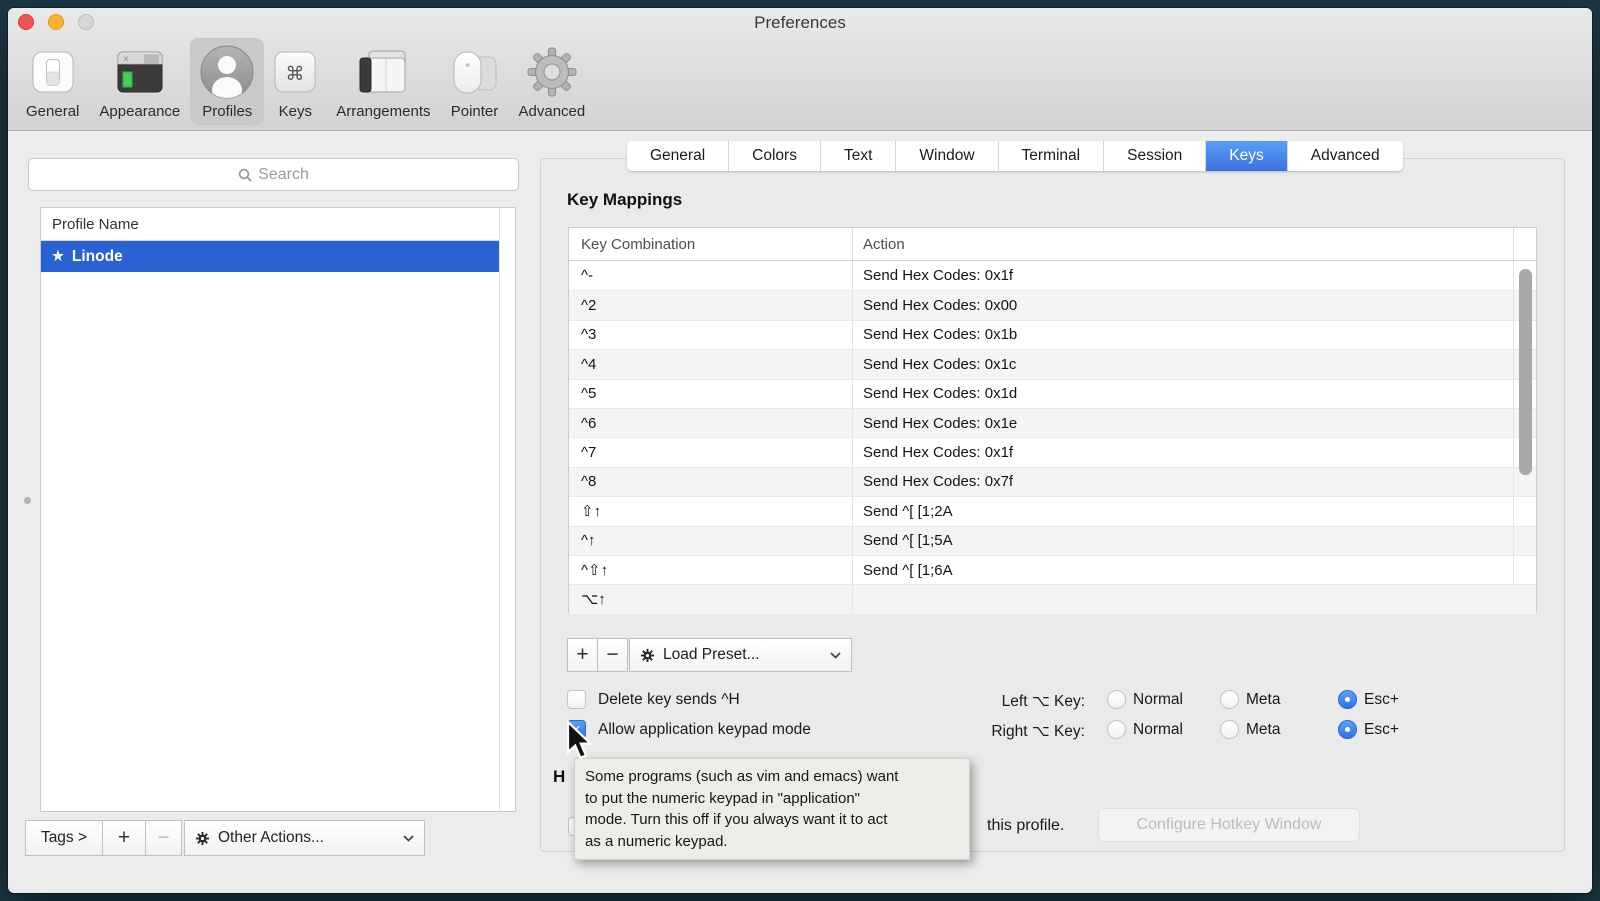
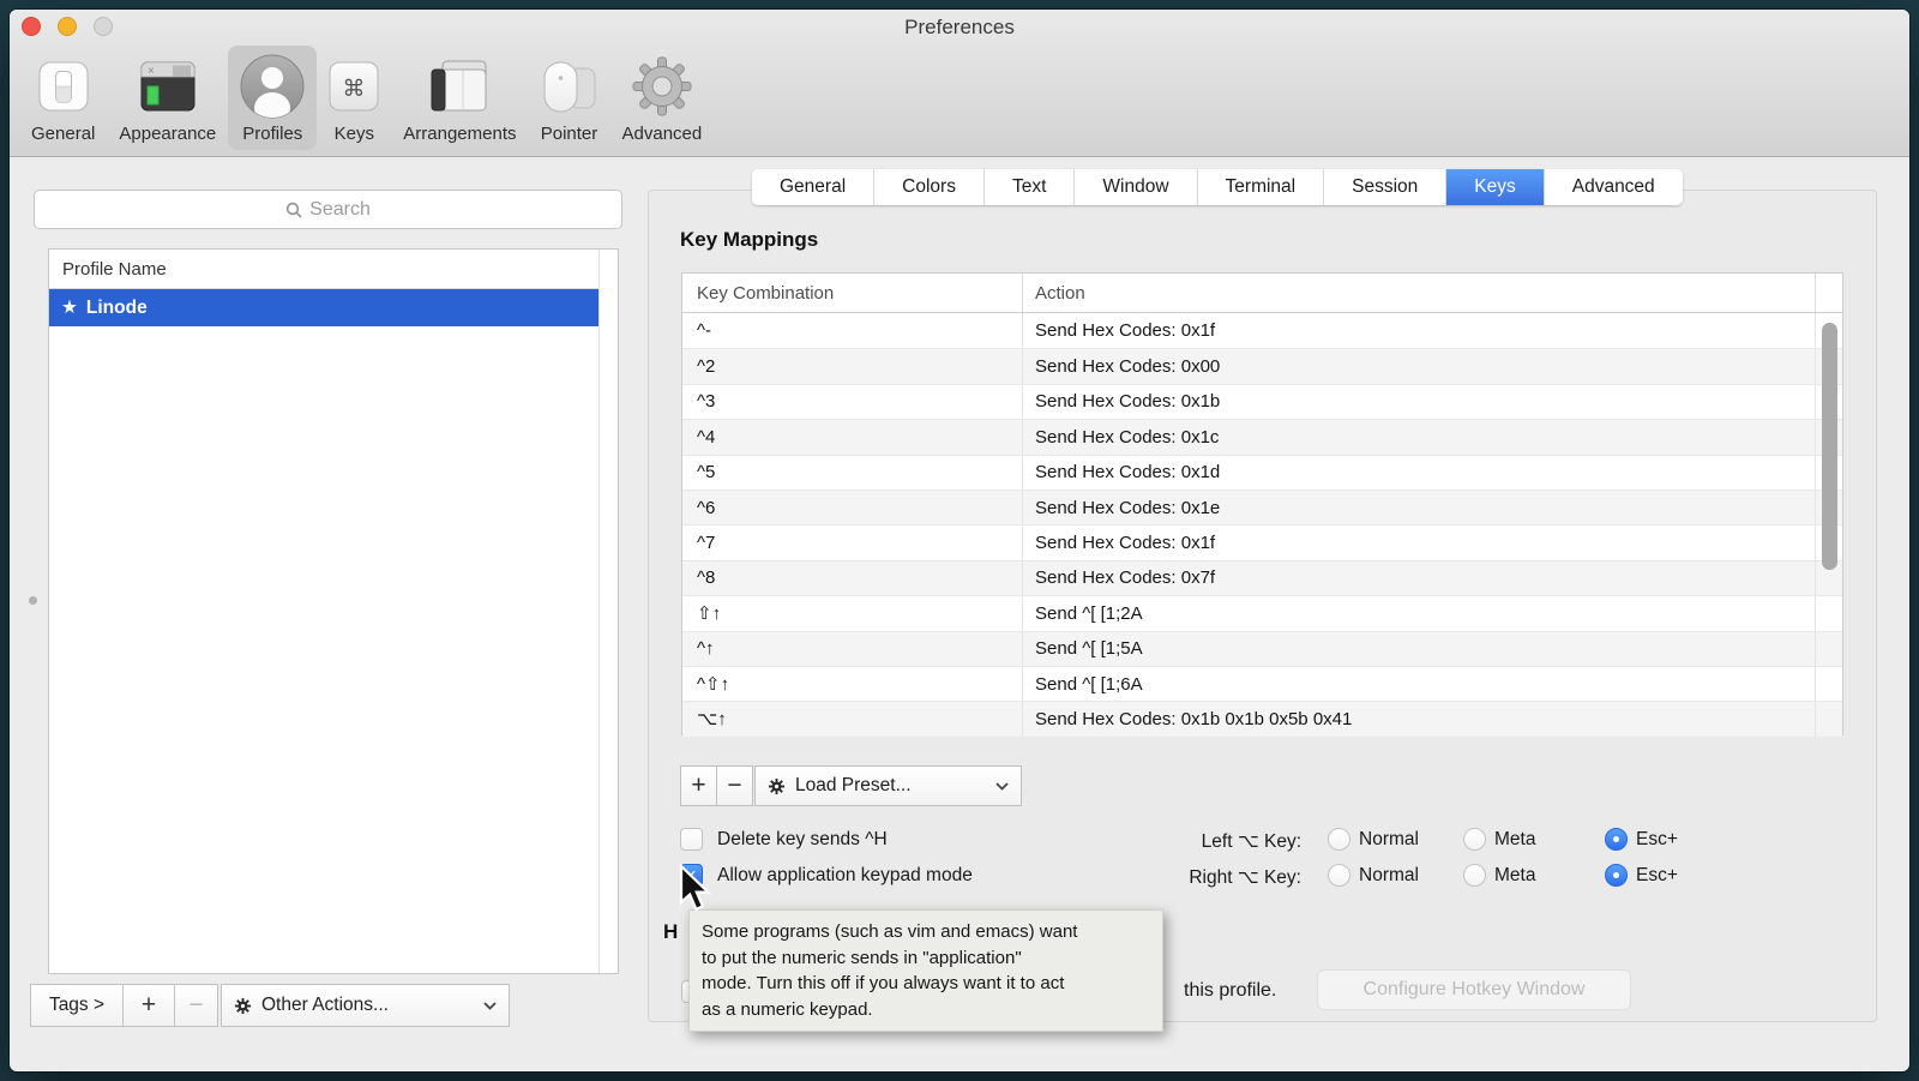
  Preferences
  General
  ×
  Appearance
  Profiles
  ⌘
  Keys
  Arrangements
  Pointer
  Advanced
  Search
  Profile Name
  ★
  Linode
  Tags >
  +
  −
  Other Actions...
  General
  Colors
  Text
  Window
  Terminal
  Session
  Keys
  Advanced
  Key Mappings
  Key Combination
  Action
  ^-
  Send Hex Codes: 0x1f
  ^2
  Send Hex Codes: 0x00
  ^3
  Send Hex Codes: 0x1b
  ^4
  Send Hex Codes: 0x1c
  ^5
  Send Hex Codes: 0x1d
  ^6
  Send Hex Codes: 0x1e
  ^7
  Send Hex Codes: 0x1f
  ^8
  Send Hex Codes: 0x7f
  ⇧↑
  Send ^[ [1;2A
  ^↑
  Send ^[ [1;5A
  ^⇧↑
  Send ^[ [1;6A
  ⌥↑
+ Send Hex Codes: 0x1b 0x1b 0x5b 0x41
  +
  −
  Load Preset...
  Delete key sends ^H
  Allow application keypad mode
  Left ⌥ Key:
  Normal
  Meta
  Esc+
  Right ⌥ Key:
  Normal
  Meta
  Esc+
  H
  this profile.
  Configure Hotkey Window
  Some programs (such as vim and emacs) want
- to put the numeric keypad in "application"
+ to put the numeric sends in "application"
  mode. Turn this off if you always want it to act
  as a numeric keypad.
